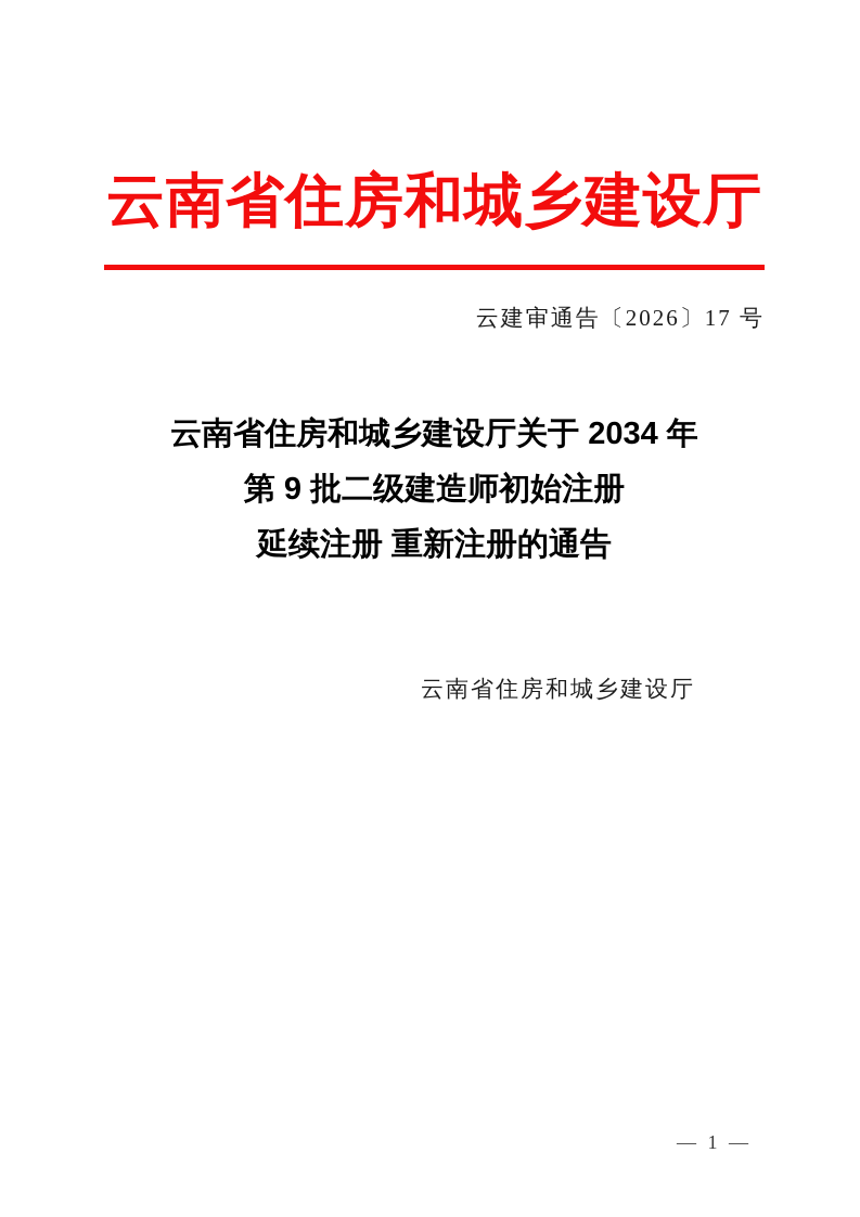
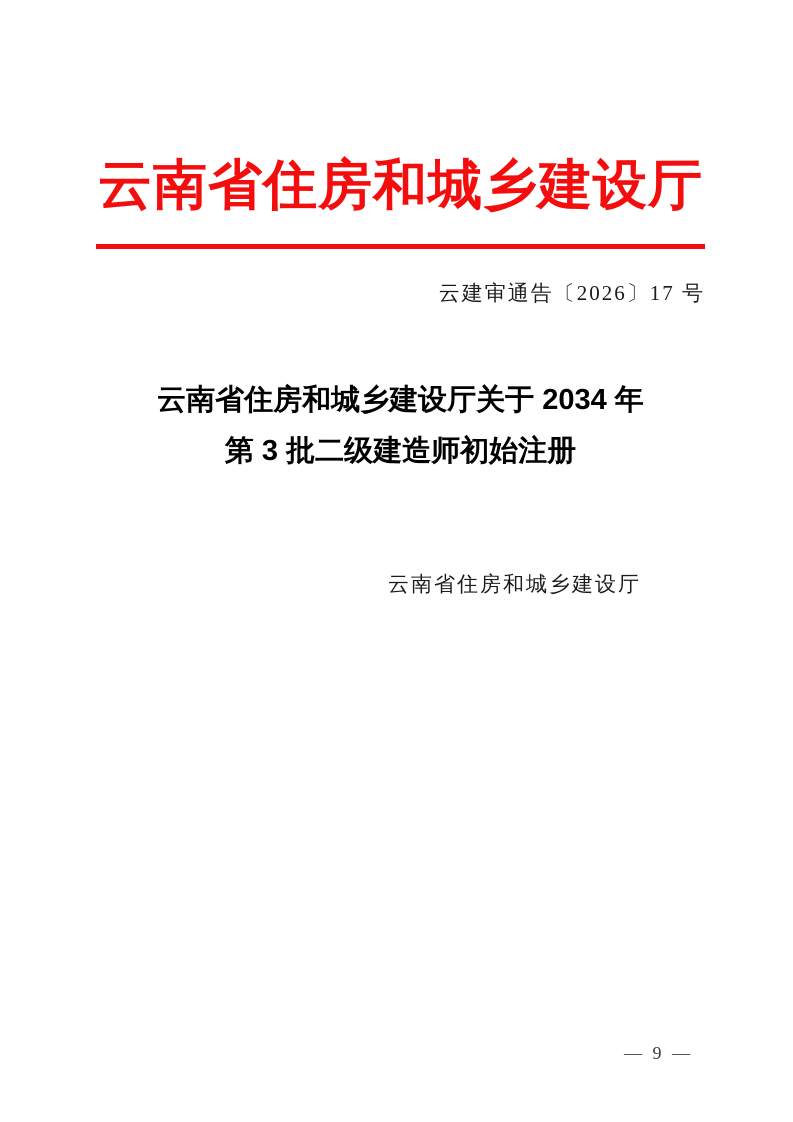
  云南省住房和城乡建设厅
  云建审通告〔2026〕17 号
  云南省住房和城乡建设厅关于 2034 年
- 第 9 批二级建造师初始注册
+ 第 3 批二级建造师初始注册
- 延续注册 重新注册的通告
  云南省住房和城乡建设厅
- — 1 —
+ — 9 —
